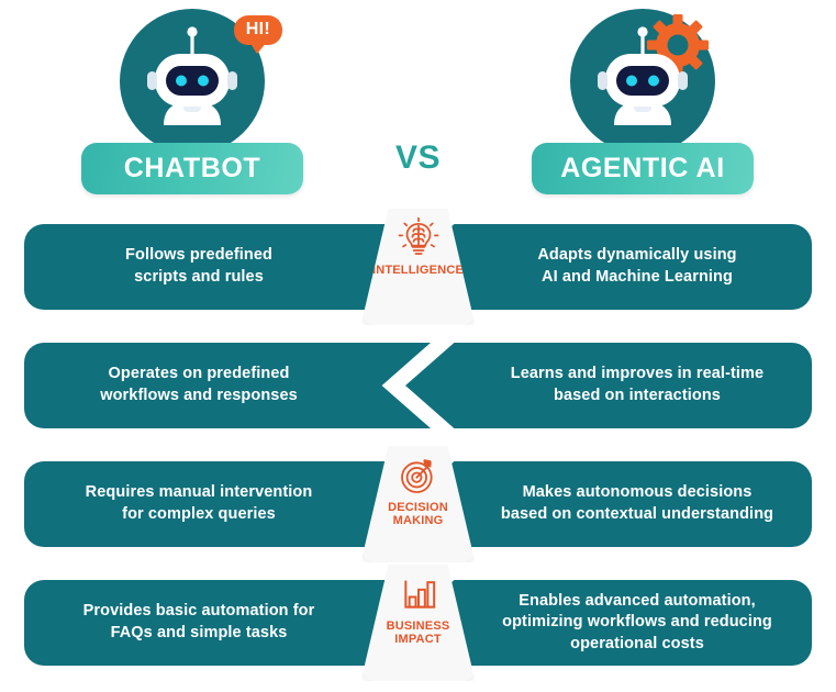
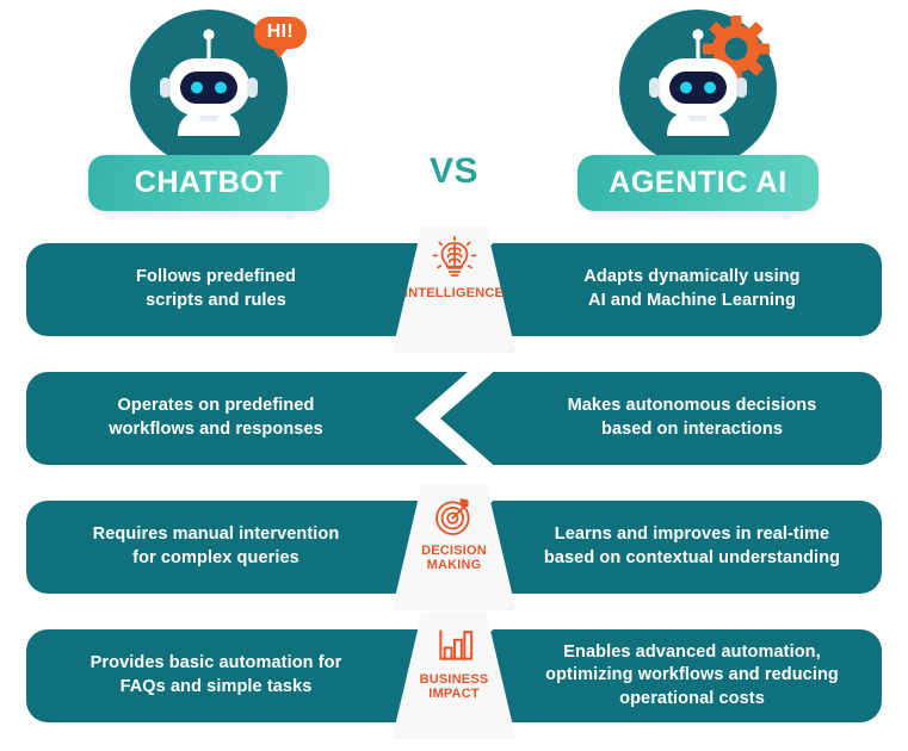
  HI!
  CHATBOT
  VS
  AGENTIC AI
  Follows predefined
  scripts and rules
  Adapts dynamically using
  AI and Machine Learning
  INTELLIGENCE
  Operates on predefined
  workflows and responses
- Learns and improves in real-time
+ Makes autonomous decisions
  based on interactions
  Requires manual intervention
  for complex queries
- Makes autonomous decisions
+ Learns and improves in real-time
  based on contextual understanding
  DECISION
  MAKING
  Provides basic automation for
  FAQs and simple tasks
  Enables advanced automation,
  optimizing workflows and reducing
  operational costs
  BUSINESS
  IMPACT
